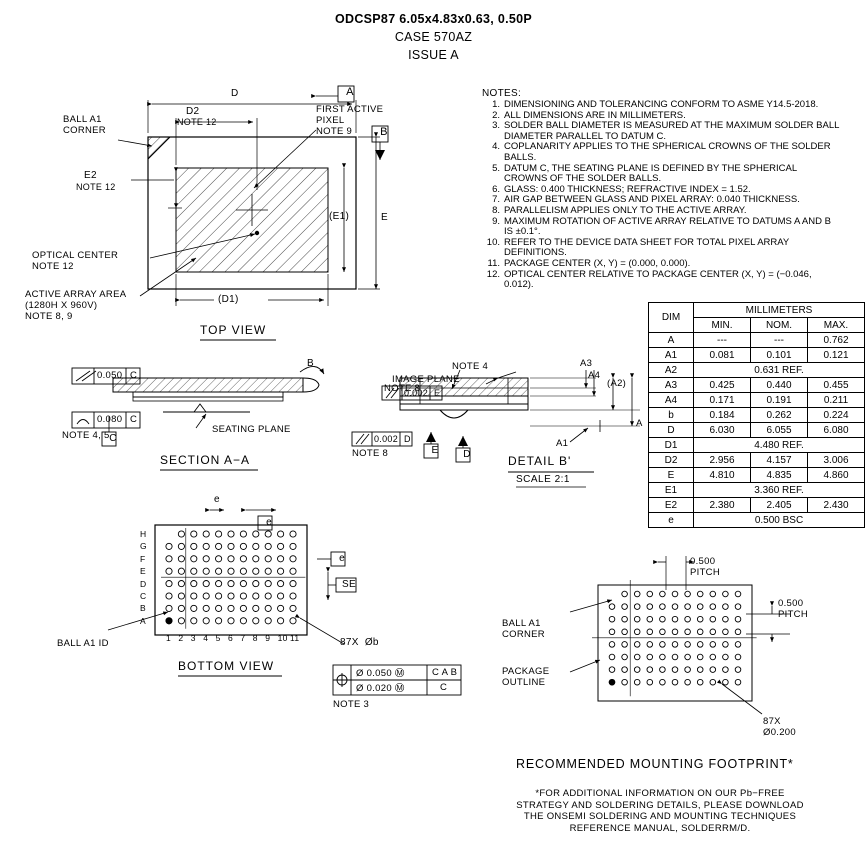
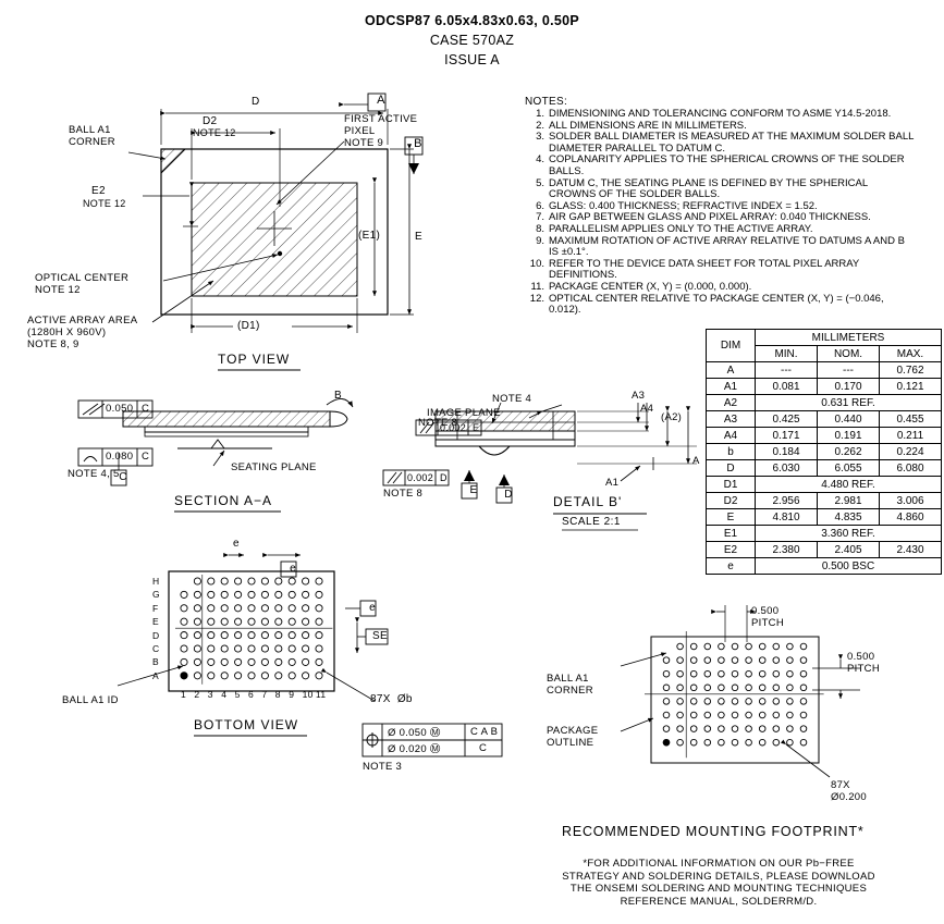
  ODCSP87 6.05x4.83x0.63, 0.50P
  CASE 570AZ
  ISSUE A
  NOTES:
  1.
  DIMENSIONING AND TOLERANCING CONFORM TO ASME Y14.5-2018.
  2.
  ALL DIMENSIONS ARE IN MILLIMETERS.
  3.
  SOLDER BALL DIAMETER IS MEASURED AT THE MAXIMUM SOLDER BALL DIAMETER PARALLEL TO DATUM C.
  4.
  COPLANARITY APPLIES TO THE SPHERICAL CROWNS OF THE SOLDER BALLS.
  5.
  DATUM C, THE SEATING PLANE IS DEFINED BY THE SPHERICAL CROWNS OF THE SOLDER BALLS.
  6.
  GLASS: 0.400 THICKNESS; REFRACTIVE INDEX = 1.52.
  7.
  AIR GAP BETWEEN GLASS AND PIXEL ARRAY: 0.040 THICKNESS.
  8.
  PARALLELISM APPLIES ONLY TO THE ACTIVE ARRAY.
  9.
  MAXIMUM ROTATION OF ACTIVE ARRAY RELATIVE TO DATUMS A AND B IS ±0.1°.
  10.
  REFER TO THE DEVICE DATA SHEET FOR TOTAL PIXEL ARRAY DEFINITIONS.
  11.
  PACKAGE CENTER (X, Y) = (0.000, 0.000).
  12.
  OPTICAL CENTER RELATIVE TO PACKAGE CENTER (X, Y) = (−0.046, 0.012).
  DIM	MILLIMETERS
  MIN.	NOM.	MAX.
  A	---	---	0.762
- A1	0.081	0.101	0.121
+ A1	0.081	0.170	0.121
  A2	0.631 REF.
  A3	0.425	0.440	0.455
  A4	0.171	0.191	0.211
  b	0.184	0.262	0.224
  D	6.030	6.055	6.080
  D1	4.480 REF.
- D2	2.956	4.157	3.006
+ D2	2.956	2.981	3.006
  E	4.810	4.835	4.860
  E1	3.360 REF.
  E2	2.380	2.405	2.430
  e	0.500 BSC
  D2
  NOTE 12
  D
  A
  B
  FIRST ACTIVE
  PIXEL
  NOTE 9
  BALL A1
  CORNER
  E2
  NOTE 12
  (E1)
  E
  OPTICAL CENTER
  NOTE 12
  ACTIVE ARRAY AREA
  (1280H X 960V)
  NOTE 8, 9
  (D1)
  TOP VIEW
  0.050
  C
  0.080
  C
  NOTE 4, 5
  C
  SEATING PLANE
  B
  SECTION A−A
  NOTE 4
  IMAGE PLANE
  NOTE 8
  0.002
  E
  0.002
  D
  NOTE 8
  E
  D
  A3
  A4
  (A2)
  A
  A1
  DETAIL B'
  SCALE 2:1
  e
  e
  e
  SE
  BALL A1 ID
  87X Øb
  Ø 0.050 Ⓜ
  C A B
  Ø 0.020 Ⓜ
  C
  NOTE 3
  BOTTOM VIEW
  H
  G
  F
  E
  D
  C
  B
  A
  1
  2
  3
  4
  5
  6
  7
  8
  9
  10
  11
  0.500
  PITCH
  0.500
  PITCH
  BALL A1
  CORNER
  PACKAGE
  OUTLINE
  87X
  Ø0.200
  RECOMMENDED MOUNTING FOOTPRINT*
  *FOR ADDITIONAL INFORMATION ON OUR Pb−FREE
  STRATEGY AND SOLDERING DETAILS, PLEASE DOWNLOAD
  THE ONSEMI SOLDERING AND MOUNTING TECHNIQUES
  REFERENCE MANUAL, SOLDERRM/D.
